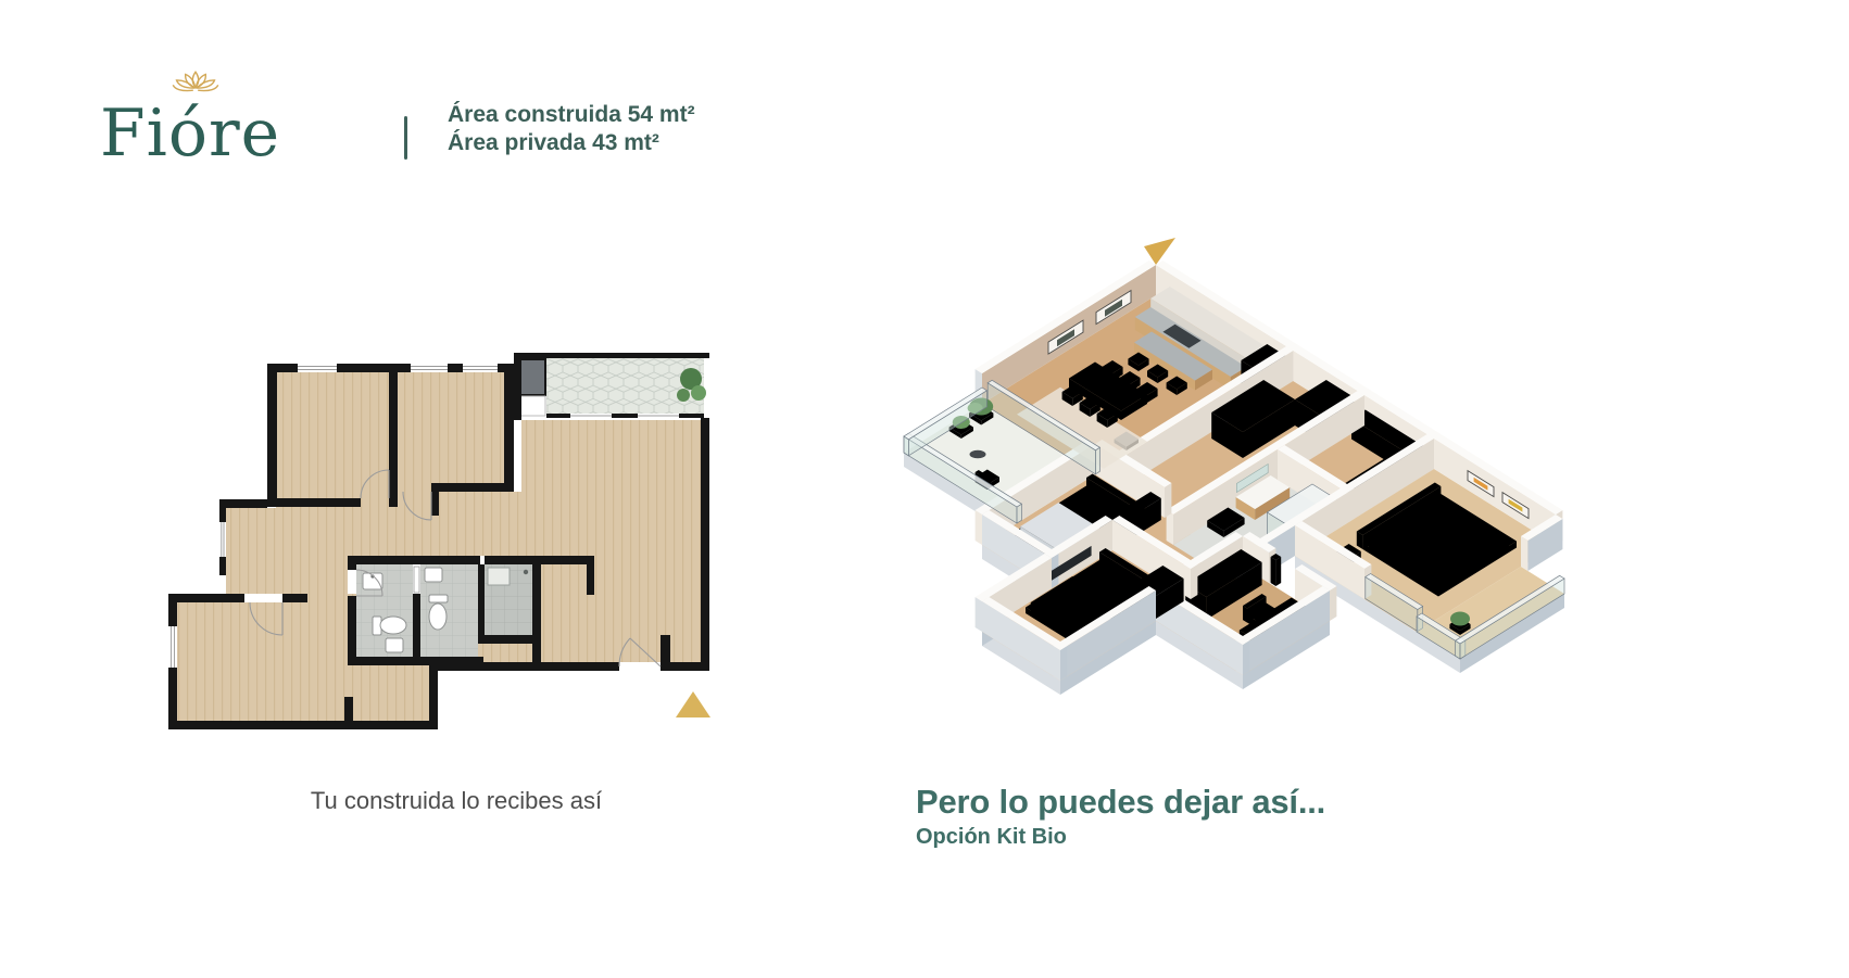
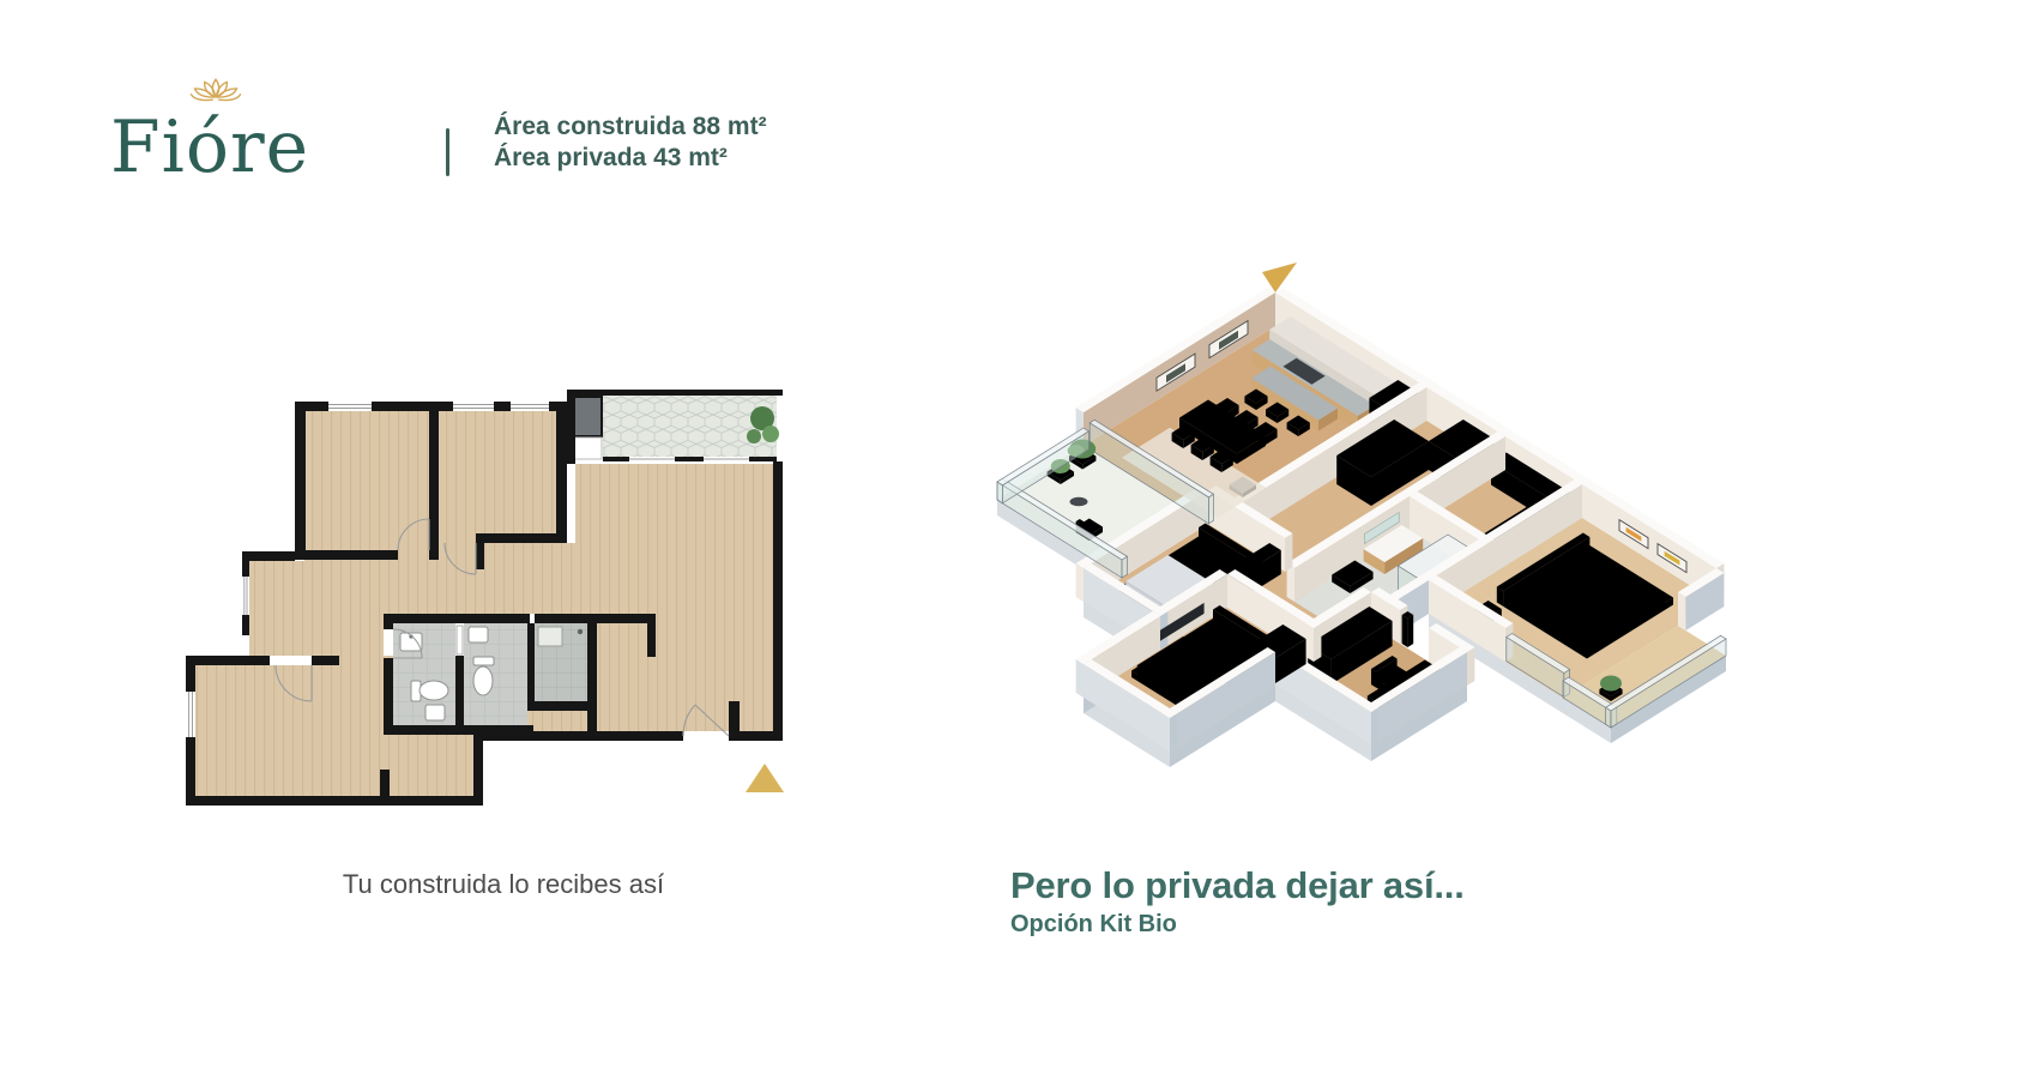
  Fióre
- Área construida 54 mt²
+ Área construida 88 mt²
  Área privada 43 mt²
  Tu construida lo recibes así
- Pero lo puedes dejar así...
+ Pero lo privada dejar así...
  Opción Kit Bio
